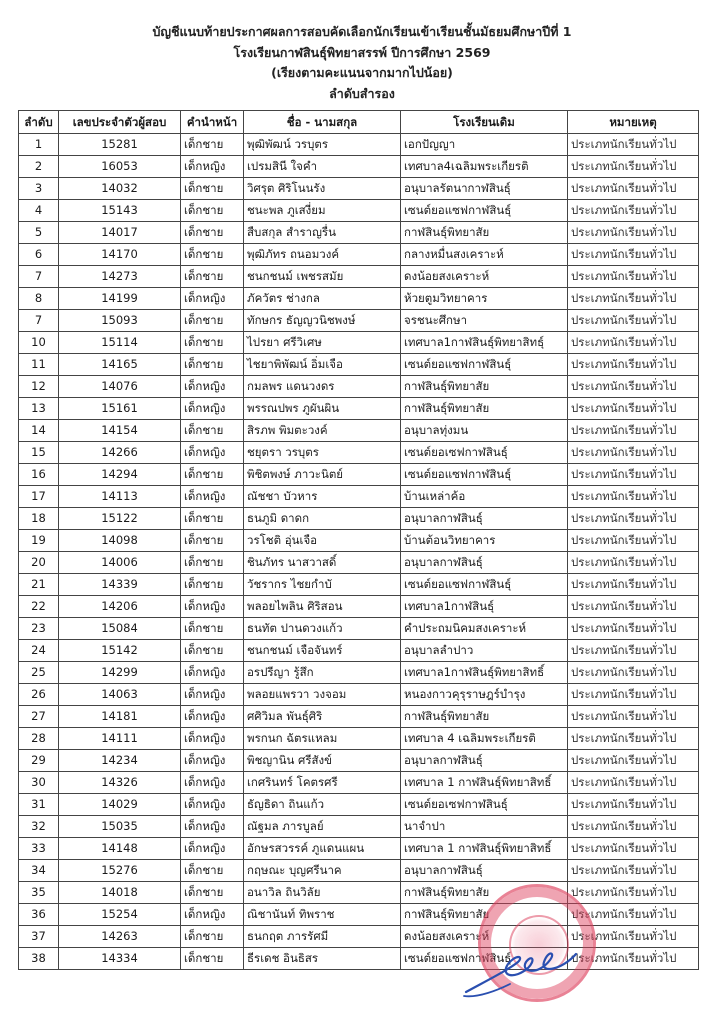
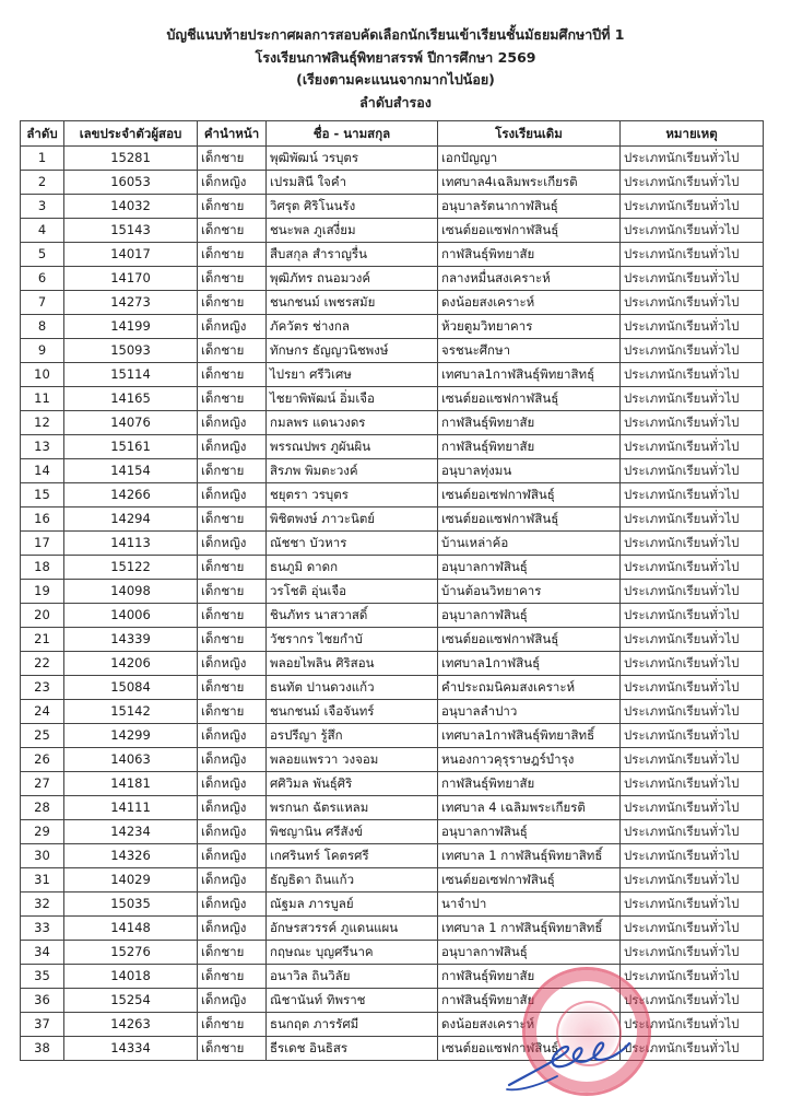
  บัญชีแนบท้ายประกาศผลการสอบคัดเลือกนักเรียนเข้าเรียนชั้นมัธยมศึกษาปีที่ 1
  โรงเรียนกาฬสินธุ์พิทยาสรรพ์ ปีการศึกษา 2569
  (เรียงตามคะแนนจากมากไปน้อย)
  ลำดับสำรอง
  ลำดับ	เลขประจำตัวผู้สอบ	คำนำหน้า	ชื่อ - นามสกุล	โรงเรียนเดิม	หมายเหตุ
  1	15281	เด็กชาย	พุฒิพัฒน์ วรบุตร	เอกปัญญา	ประเภทนักเรียนทั่วไป
  2	16053	เด็กหญิง	เปรมสินี ใจคำ	เทศบาล4เฉลิมพระเกียรติ	ประเภทนักเรียนทั่วไป
  3	14032	เด็กชาย	วิศรุต ศิริโนนรัง	อนุบาลรัตนากาฬสินธุ์	ประเภทนักเรียนทั่วไป
  4	15143	เด็กชาย	ชนะพล ภูเสงี่ยม	เซนต์ยอแซฟกาฬสินธุ์	ประเภทนักเรียนทั่วไป
  5	14017	เด็กชาย	สืบสกุล สำราญรื่น	กาฬสินธุ์พิทยาสัย	ประเภทนักเรียนทั่วไป
  6	14170	เด็กชาย	พุฒิภัทร ถนอมวงค์	กลางหมื่นสงเคราะห์	ประเภทนักเรียนทั่วไป
  7	14273	เด็กชาย	ชนกชนม์ เพชรสมัย	ดงน้อยสงเคราะห์	ประเภทนักเรียนทั่วไป
  8	14199	เด็กหญิง	ภัควัตร ช่างกล	ห้วยตูมวิทยาคาร	ประเภทนักเรียนทั่วไป
- 7	15093	เด็กชาย	ทักษกร ธัญญวนิชพงษ์	จรชนะศึกษา	ประเภทนักเรียนทั่วไป
+ 9	15093	เด็กชาย	ทักษกร ธัญญวนิชพงษ์	จรชนะศึกษา	ประเภทนักเรียนทั่วไป
  10	15114	เด็กชาย	ไปรยา ศรีวิเศษ	เทศบาล1กาฬสินธุ์พิทยาสิทธุ์	ประเภทนักเรียนทั่วไป
  11	14165	เด็กชาย	ไชยาพิพัฒน์ อิ่มเจือ	เซนต์ยอแซฟกาฬสินธุ์	ประเภทนักเรียนทั่วไป
  12	14076	เด็กหญิง	กมลพร แดนวงดร	กาฬสินธุ์พิทยาสัย	ประเภทนักเรียนทั่วไป
  13	15161	เด็กหญิง	พรรณปพร ภูผันผิน	กาฬสินธุ์พิทยาสัย	ประเภทนักเรียนทั่วไป
  14	14154	เด็กชาย	สิรภพ พิมตะวงค์	อนุบาลทุ่งมน	ประเภทนักเรียนทั่วไป
  15	14266	เด็กหญิง	ชยุตรา วรบุตร	เซนต์ยอเซฟกาฬสินธุ์	ประเภทนักเรียนทั่วไป
  16	14294	เด็กชาย	พิชิตพงษ์ ภาวะนิตย์	เซนต์ยอแซฟกาฬสินธุ์	ประเภทนักเรียนทั่วไป
  17	14113	เด็กหญิง	ณัชชา บัวหาร	บ้านเหล่าค้อ	ประเภทนักเรียนทั่วไป
  18	15122	เด็กชาย	ธนภูมิ ดาดก	อนุบาลกาฬสินธุ์	ประเภทนักเรียนทั่วไป
  19	14098	เด็กชาย	วรโชติ อุ่นเจือ	บ้านต้อนวิทยาคาร	ประเภทนักเรียนทั่วไป
  20	14006	เด็กชาย	ชินภัทร นาสวาสดิ์	อนุบาลกาฬสินธุ์	ประเภทนักเรียนทั่วไป
  21	14339	เด็กชาย	วัชรากร ไชยกำบั	เซนต์ยอแซฟกาฬสินธุ์	ประเภทนักเรียนทั่วไป
  22	14206	เด็กหญิง	พลอยไพลิน ศิริสอน	เทศบาล1กาฬสินธุ์	ประเภทนักเรียนทั่วไป
  23	15084	เด็กชาย	ธนทัต ปานดวงแก้ว	คำประถมนิคมสงเคราะห์	ประเภทนักเรียนทั่วไป
  24	15142	เด็กชาย	ชนกชนม์ เจือจันทร์	อนุบาลลำปาว	ประเภทนักเรียนทั่วไป
  25	14299	เด็กหญิง	อรปรีญา รู้สึก	เทศบาล1กาฬสินธุ์พิทยาสิทธิ์	ประเภทนักเรียนทั่วไป
  26	14063	เด็กหญิง	พลอยแพรวา วงจอม	หนองกาวคุรุราษฎร์บำรุง	ประเภทนักเรียนทั่วไป
  27	14181	เด็กหญิง	ศศิวิมล พันธุ์ศิริ	กาฬสินธุ์พิทยาสัย	ประเภทนักเรียนทั่วไป
  28	14111	เด็กหญิง	พรกนก ฉัตรแหลม	เทศบาล 4 เฉลิมพระเกียรติ	ประเภทนักเรียนทั่วไป
  29	14234	เด็กหญิง	พิชญานิน ศรีสังข์	อนุบาลกาฬสินธุ์	ประเภทนักเรียนทั่วไป
  30	14326	เด็กหญิง	เกศรินทร์ โคตรศรี	เทศบาล 1 กาฬสินธุ์พิทยาสิทธิ์	ประเภทนักเรียนทั่วไป
  31	14029	เด็กหญิง	ธัญธิดา ถินแก้ว	เซนต์ยอเซฟกาฬสินธุ์	ประเภทนักเรียนทั่วไป
  32	15035	เด็กหญิง	ณัฐมล ภารบูลย์	นาจำปา	ประเภทนักเรียนทั่วไป
  33	14148	เด็กหญิง	อักษรสวรรค์ ภูแดนแผน	เทศบาล 1 กาฬสินธุ์พิทยาสิทธิ์	ประเภทนักเรียนทั่วไป
  34	15276	เด็กชาย	กฤษณะ บุญศรีนาค	อนุบาลกาฬสินธุ์	ประเภทนักเรียนทั่วไป
  35	14018	เด็กชาย	อนาวิล ถินวิลัย	กาฬสินธุ์พิทยาสัย	ประเภทนักเรียนทั่วไป
  36	15254	เด็กหญิง	ณิชานันท์ ทิพราช	กาฬสินธุ์พิทยาสัย	ประเภทนักเรียนทั่วไป
  37	14263	เด็กชาย	ธนกฤต ภารรัศมี	ดงน้อยสงเคราะห์	ประเภทนักเรียนทั่วไป
  38	14334	เด็กชาย	ธีรเดช อินธิสร	เซนต์ยอแซฟกาฬสินธุ์	ประเภทนักเรียนทั่วไป
